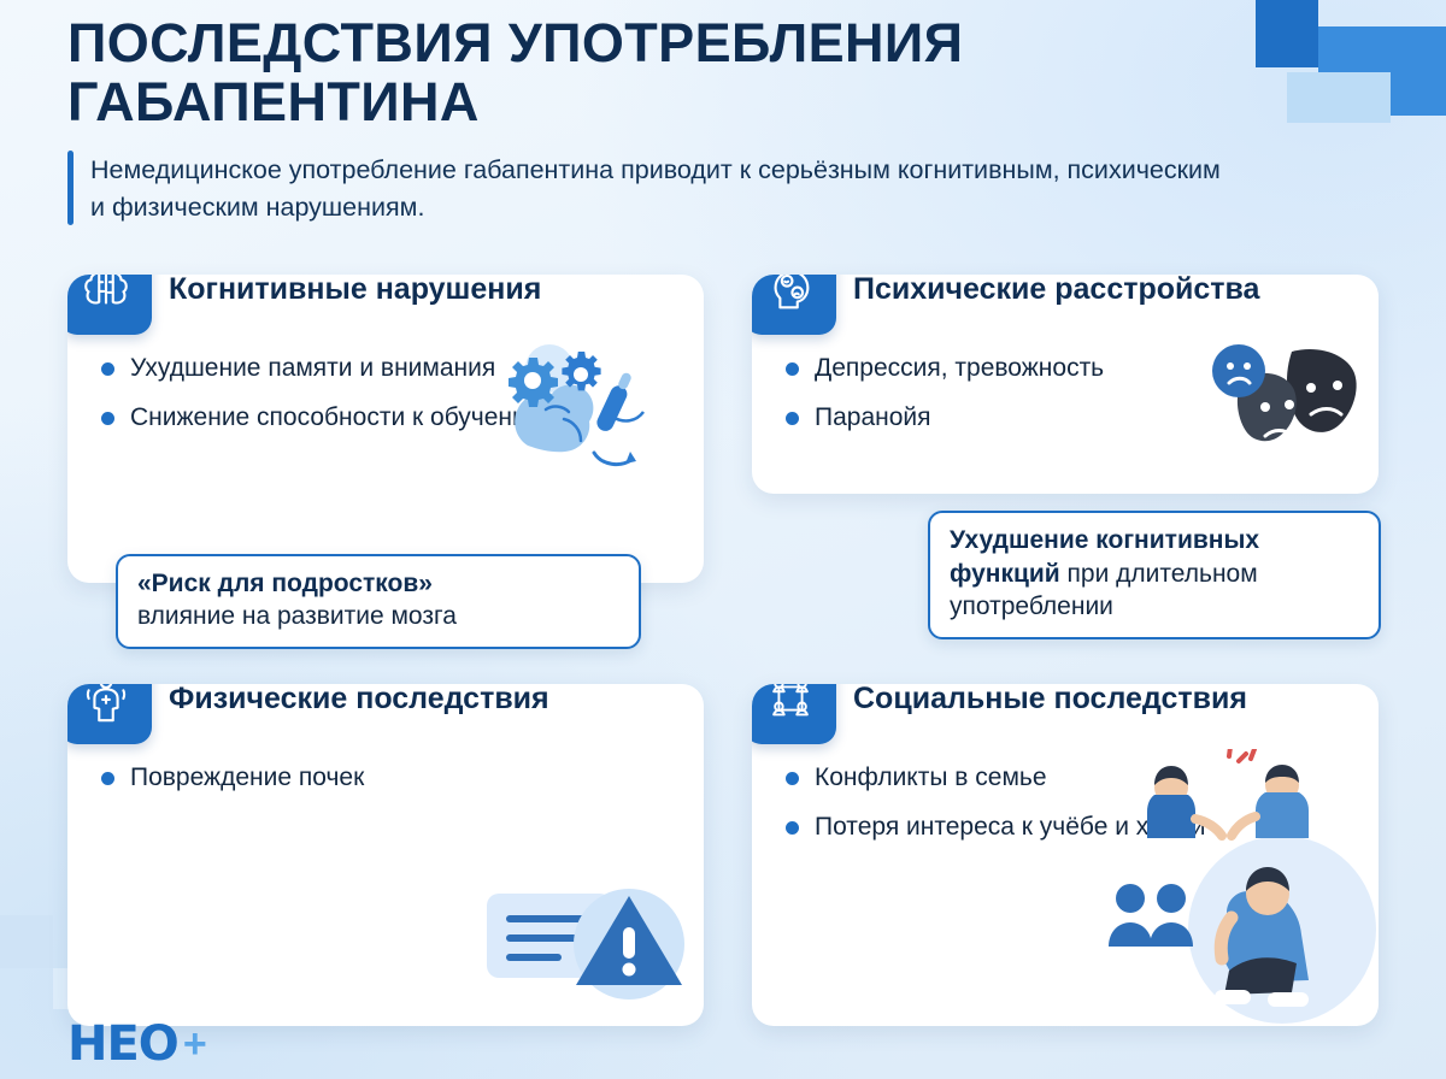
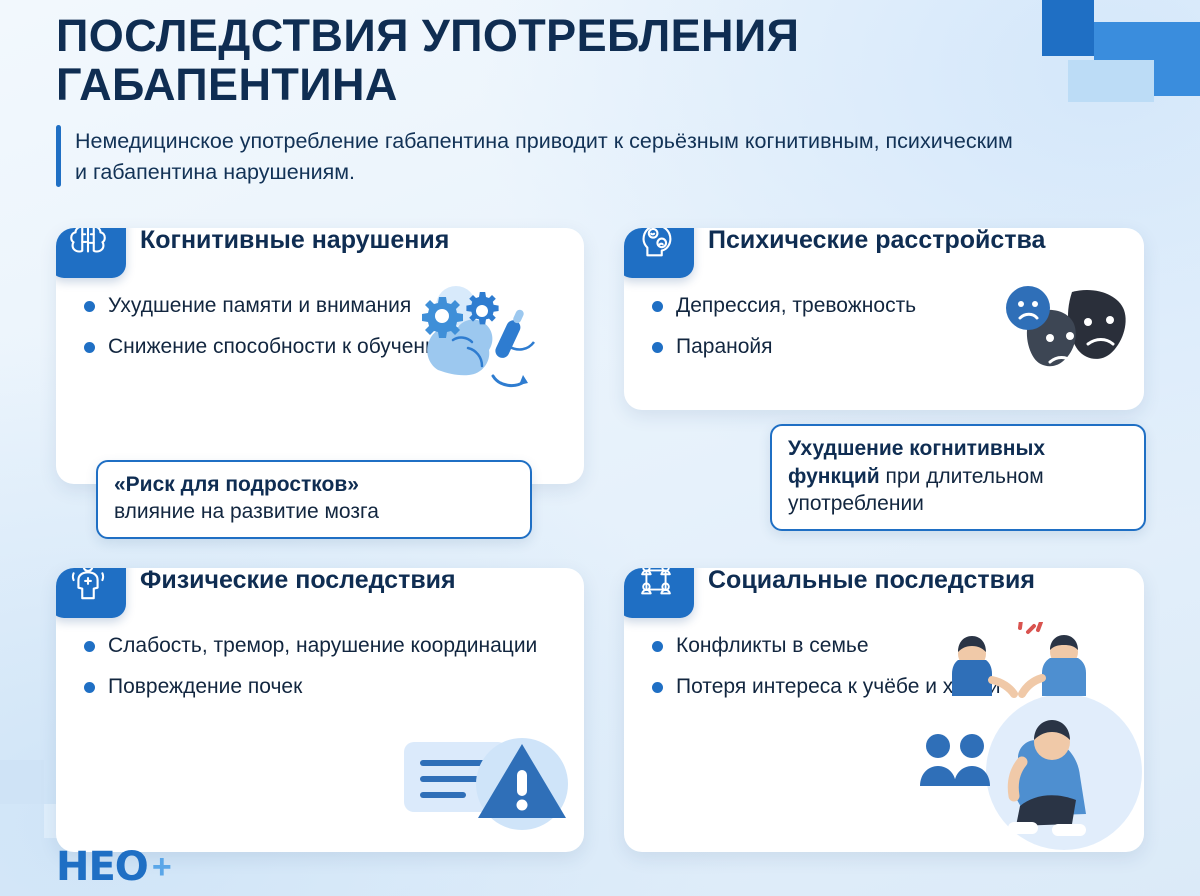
  ПОСЛЕДСТВИЯ УПОТРЕБЛЕНИЯ ГАБАПЕНТИНА
- Немедицинское употребление габапентина приводит к серьёзным когнитивным, психическим и физическим нарушениям.
+ Немедицинское употребление габапентина приводит к серьёзным когнитивным, психическим и габапентина нарушениям.
  Когнитивные нарушения
  Ухудшение памяти и внимания
  Снижение способности к обучен
  «Риск для подростков»
  влияние на развитие мозга
  Психические расстройства
  Депрессия, тревожность
  Паранойя
  Ухудшение когнитивных функций при длительном употреблении
  Физические последствия
+ Слабость, тремор, нарушение координации
  Повреждение почек
  Социальные последствия
  Конфликты в семье
  Потеря интереса к учёбе и хи
  НЕО
  +
